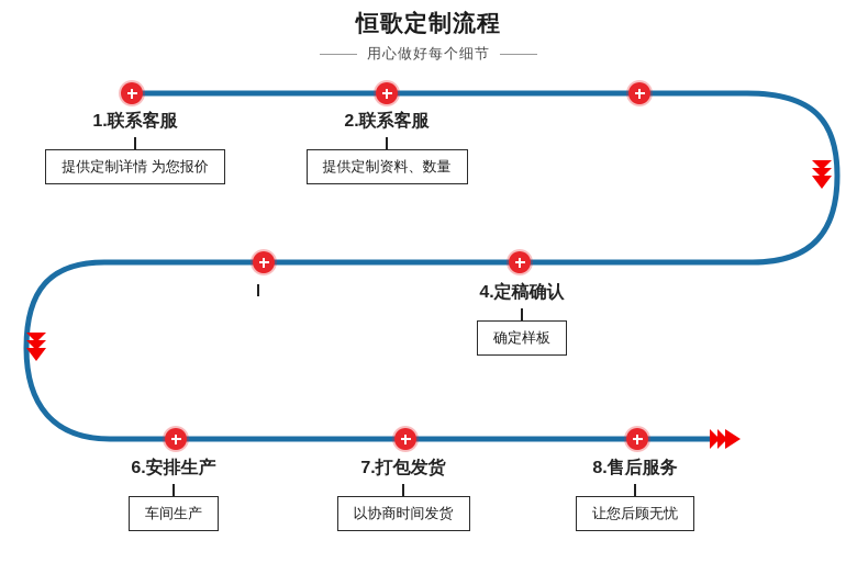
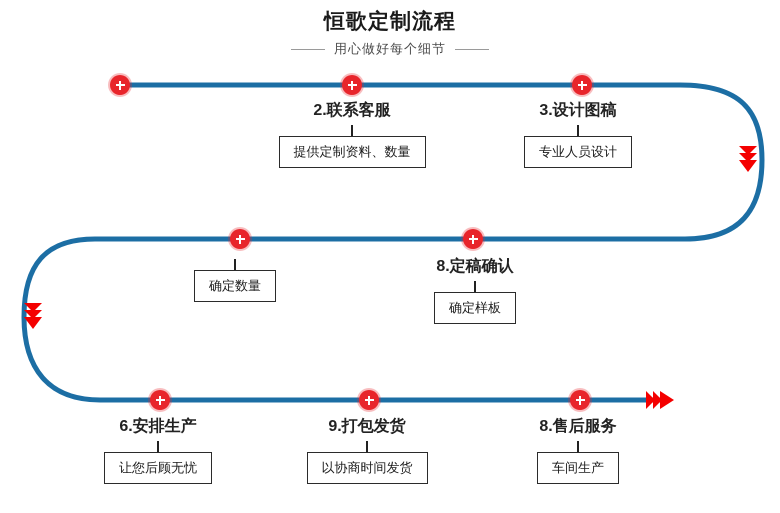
  恒歌定制流程
  用心做好每个细节
- 1.联系客服
- 提供定制详情 为您报价
  2.联系客服
  提供定制资料、数量
+ 3.设计图稿
+ 专业人员设计
+ 确定数量
- 4.定稿确认
+ 8.定稿确认
  确定样板
  6.安排生产
- 车间生产
+ 让您后顾无忧
- 7.打包发货
+ 9.打包发货
  以协商时间发货
  8.售后服务
- 让您后顾无忧
+ 车间生产
